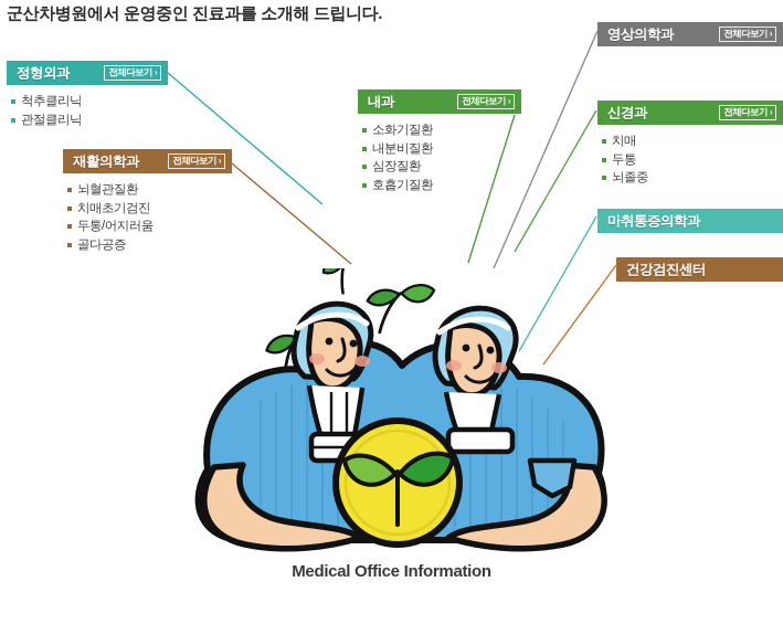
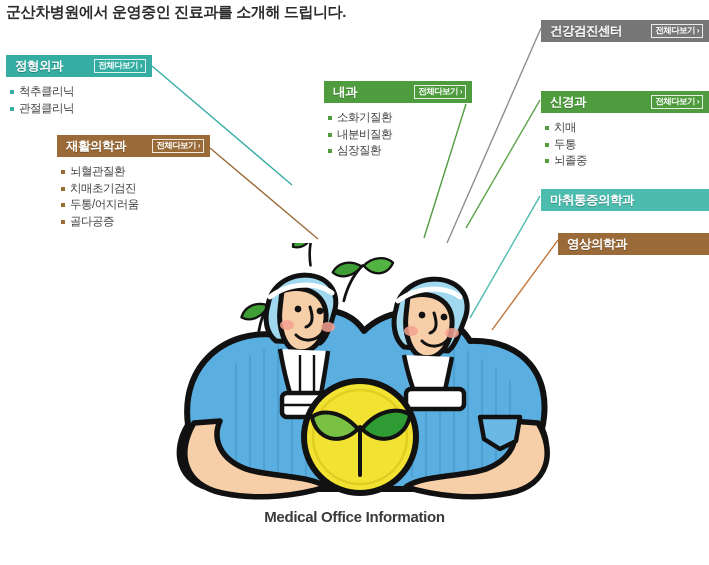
  군산차병원에서 운영중인 진료과를 소개해 드립니다.
  정형외과
  전체다보기
  ›
  척추클리닉
  관절클리닉
  재활의학과
  전체다보기
  ›
  뇌혈관질환
  치매초기검진
  두통/어지러움
  골다공증
  내과
  전체다보기
  ›
  소화기질환
  내분비질환
  심장질환
- 호흡기질환
- 영상의학과
+ 건강검진센터
  전체다보기
  ›
  신경과
  전체다보기
  ›
  치매
  두통
  뇌졸중
  마취통증의학과
- 건강검진센터
+ 영상의학과
  Medical Office Information
